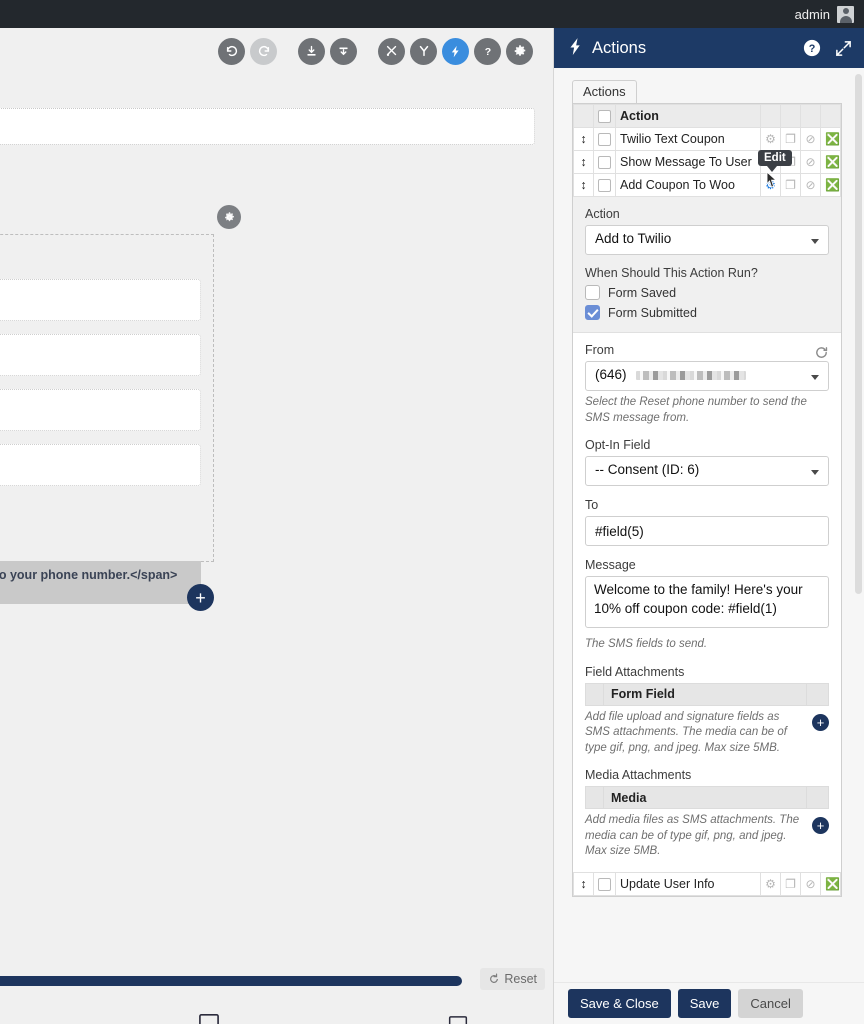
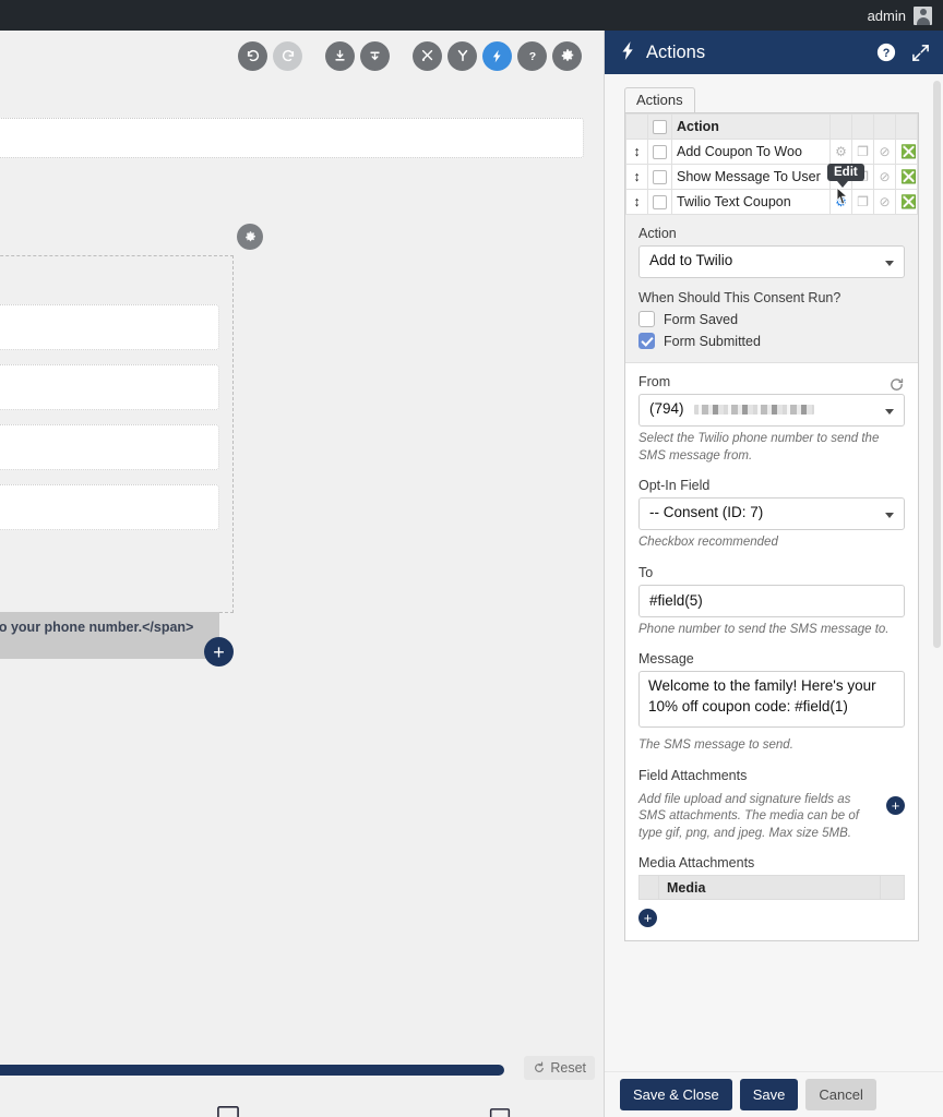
  admin
  ?
  o your phone number.</span>
  +
  Reset
  Actions
  ?
  Actions
  		Action
- ↕		Twilio Text Coupon	⚙	❐	⊘	❎
+ ↕		Add Coupon To Woo	⚙	❐	⊘	❎
  ↕		Show Message To User			⊘	❎
- ↕		Add Coupon To Woo		❐	⊘	❎
+ ↕		Twilio Text Coupon		❐	⊘	❎
  Action
  Add to Twilio
- When Should This Action Run?
+ When Should This Consent Run?
  Form Saved
  Form Submitted
  From
- (646)
+ (794)
- Select the Reset phone number to send the SMS message from.
+ Select the Twilio phone number to send the SMS message from.
  Opt-In Field
- -- Consent (ID: 6)
+ -- Consent (ID: 7)
+ Checkbox recommended
  To
  #field(5)
+ Phone number to send the SMS message to.
  Message
- The SMS fields to send.
+ The SMS message to send.
  Field Attachments
- 	Form Field
  Add file upload and signature fields as SMS attachments. The media can be of type gif, png, and jpeg. Max size 5MB.
  +
  Media Attachments
  	Media
- Add media files as SMS attachments. The media can be of type gif, png, and jpeg. Max size 5MB.
  +
- ↕		Update User Info	⚙	❐	⊘	❎
  Edit
  Save & Close
  Save
  Cancel
